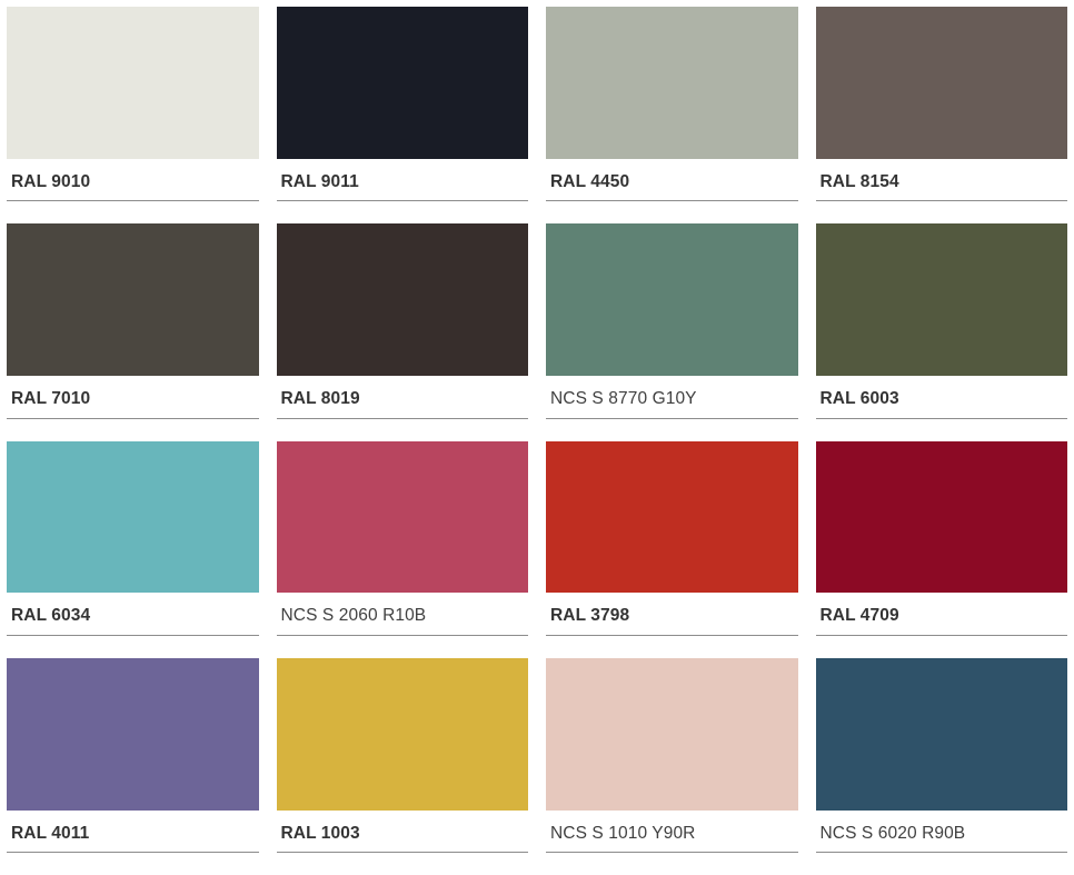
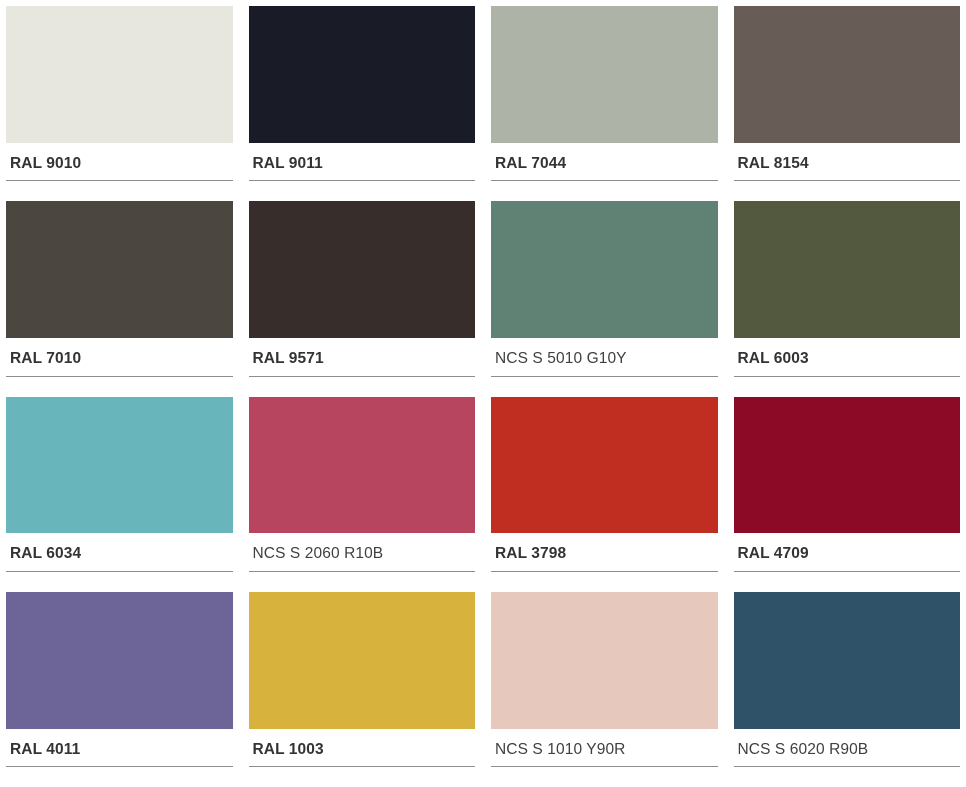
  RAL 9010
  RAL 9011
- RAL 4450
+ RAL 7044
  RAL 8154
  RAL 7010
- RAL 8019
+ RAL 9571
- NCS S 8770 G10Y
+ NCS S 5010 G10Y
  RAL 6003
  RAL 6034
  NCS S 2060 R10B
  RAL 3798
  RAL 4709
  RAL 4011
  RAL 1003
  NCS S 1010 Y90R
  NCS S 6020 R90B
